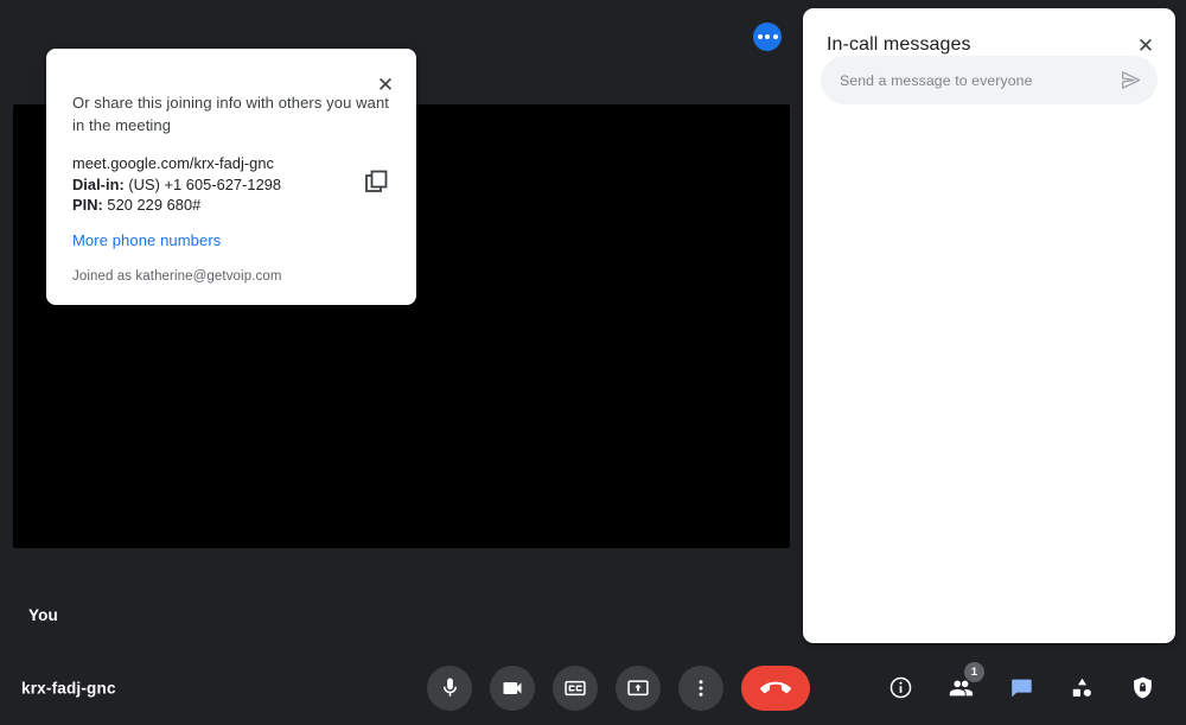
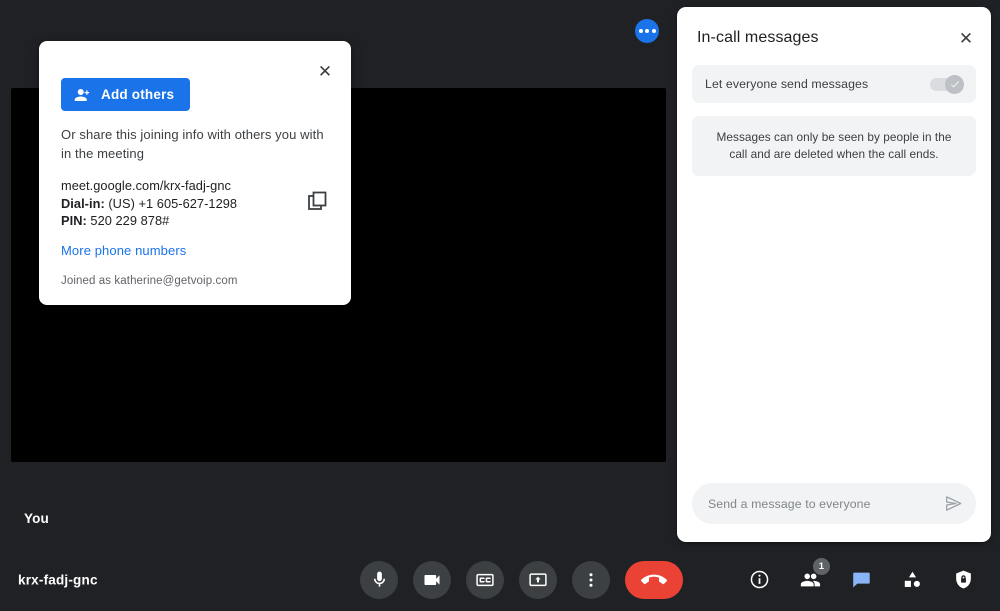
  You
  ✕
+ Add others
- Or share this joining info with others you want in the meeting
+ Or share this joining info with others you with in the meeting
  meet.google.com/krx-fadj-gnc
  Dial-in: (US) +1 605-627-1298
- PIN: 520 229 680#
+ PIN: 520 229 878#
  More phone numbers
  Joined as katherine@getvoip.com
  In-call messages
  ✕
+ Let everyone send messages
+ Messages can only be seen by people in the call and are deleted when the call ends.
  Send a message to everyone
  krx-fadj-gnc
  1
